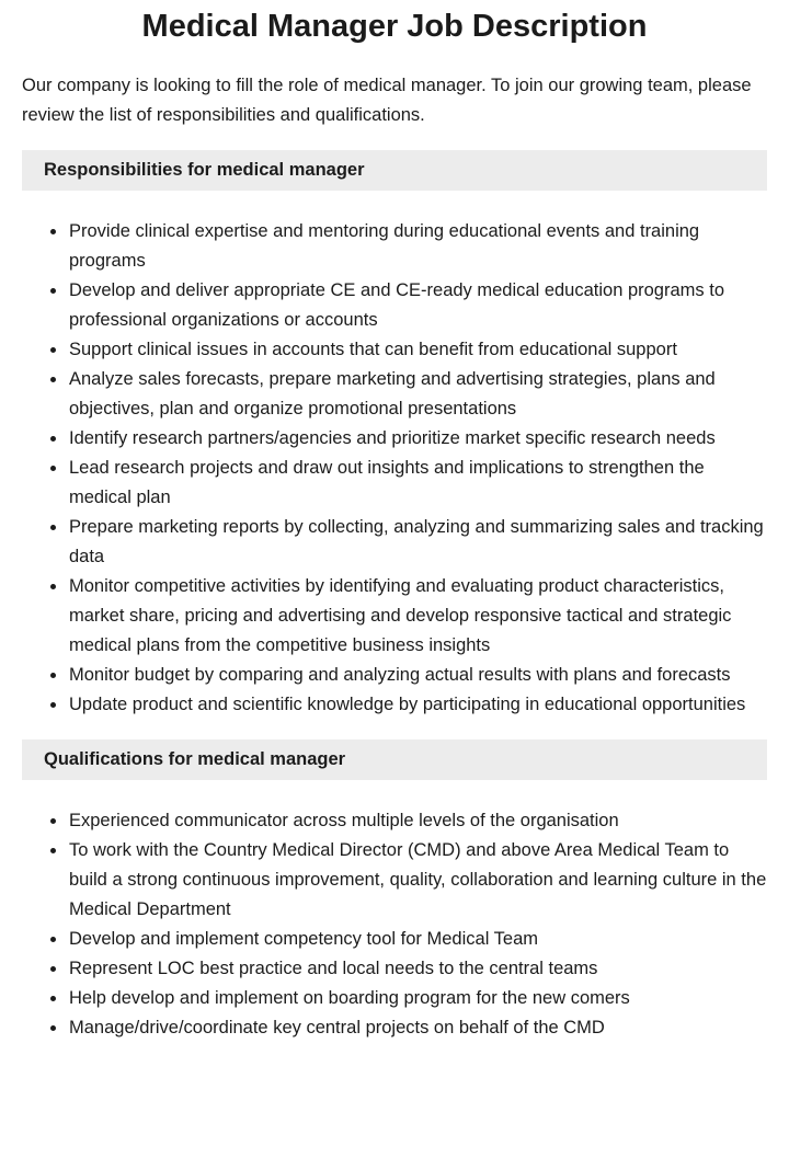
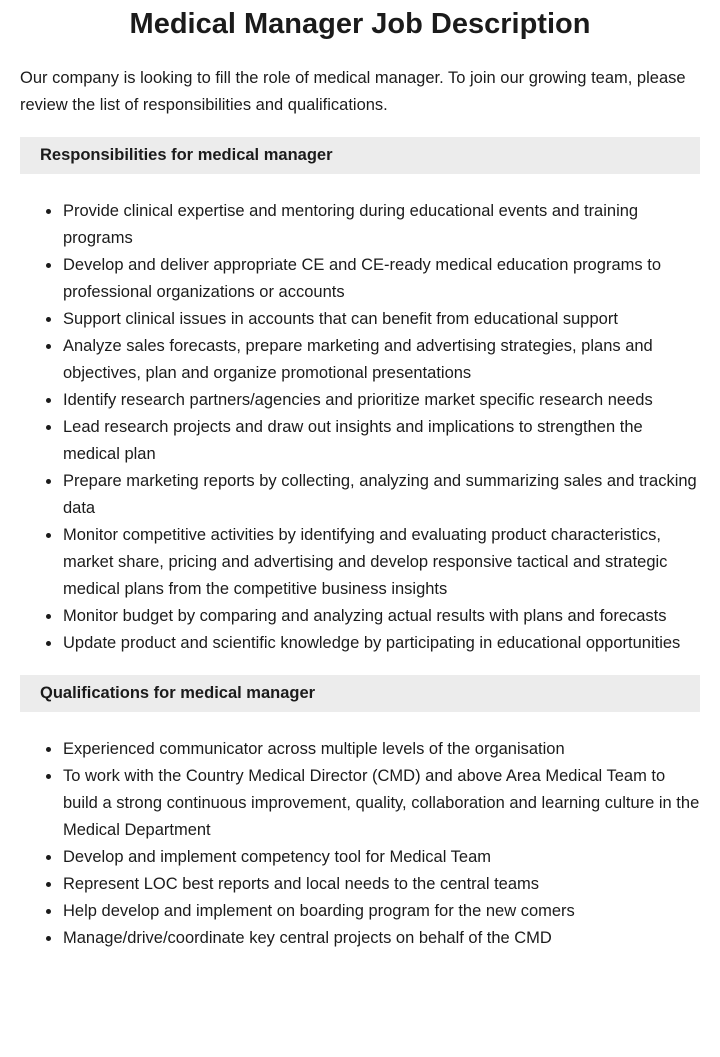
  Medical Manager Job Description
  Our company is looking to fill the role of medical manager. To join our growing team, please review the list of responsibilities and qualifications.
  Responsibilities for medical manager
  Provide clinical expertise and mentoring during educational events and training programs
  Develop and deliver appropriate CE and CE-ready medical education programs to professional organizations or accounts
  Support clinical issues in accounts that can benefit from educational support
  Analyze sales forecasts, prepare marketing and advertising strategies, plans and objectives, plan and organize promotional presentations
  Identify research partners/agencies and prioritize market specific research needs
  Lead research projects and draw out insights and implications to strengthen the medical plan
  Prepare marketing reports by collecting, analyzing and summarizing sales and tracking data
  Monitor competitive activities by identifying and evaluating product characteristics, market share, pricing and advertising and develop responsive tactical and strategic medical plans from the competitive business insights
  Monitor budget by comparing and analyzing actual results with plans and forecasts
  Update product and scientific knowledge by participating in educational opportunities
  Qualifications for medical manager
  Experienced communicator across multiple levels of the organisation
  To work with the Country Medical Director (CMD) and above Area Medical Team to build a strong continuous improvement, quality, collaboration and learning culture in the Medical Department
  Develop and implement competency tool for Medical Team
- Represent LOC best practice and local needs to the central teams
+ Represent LOC best reports and local needs to the central teams
  Help develop and implement on boarding program for the new comers
  Manage/drive/coordinate key central projects on behalf of the CMD
